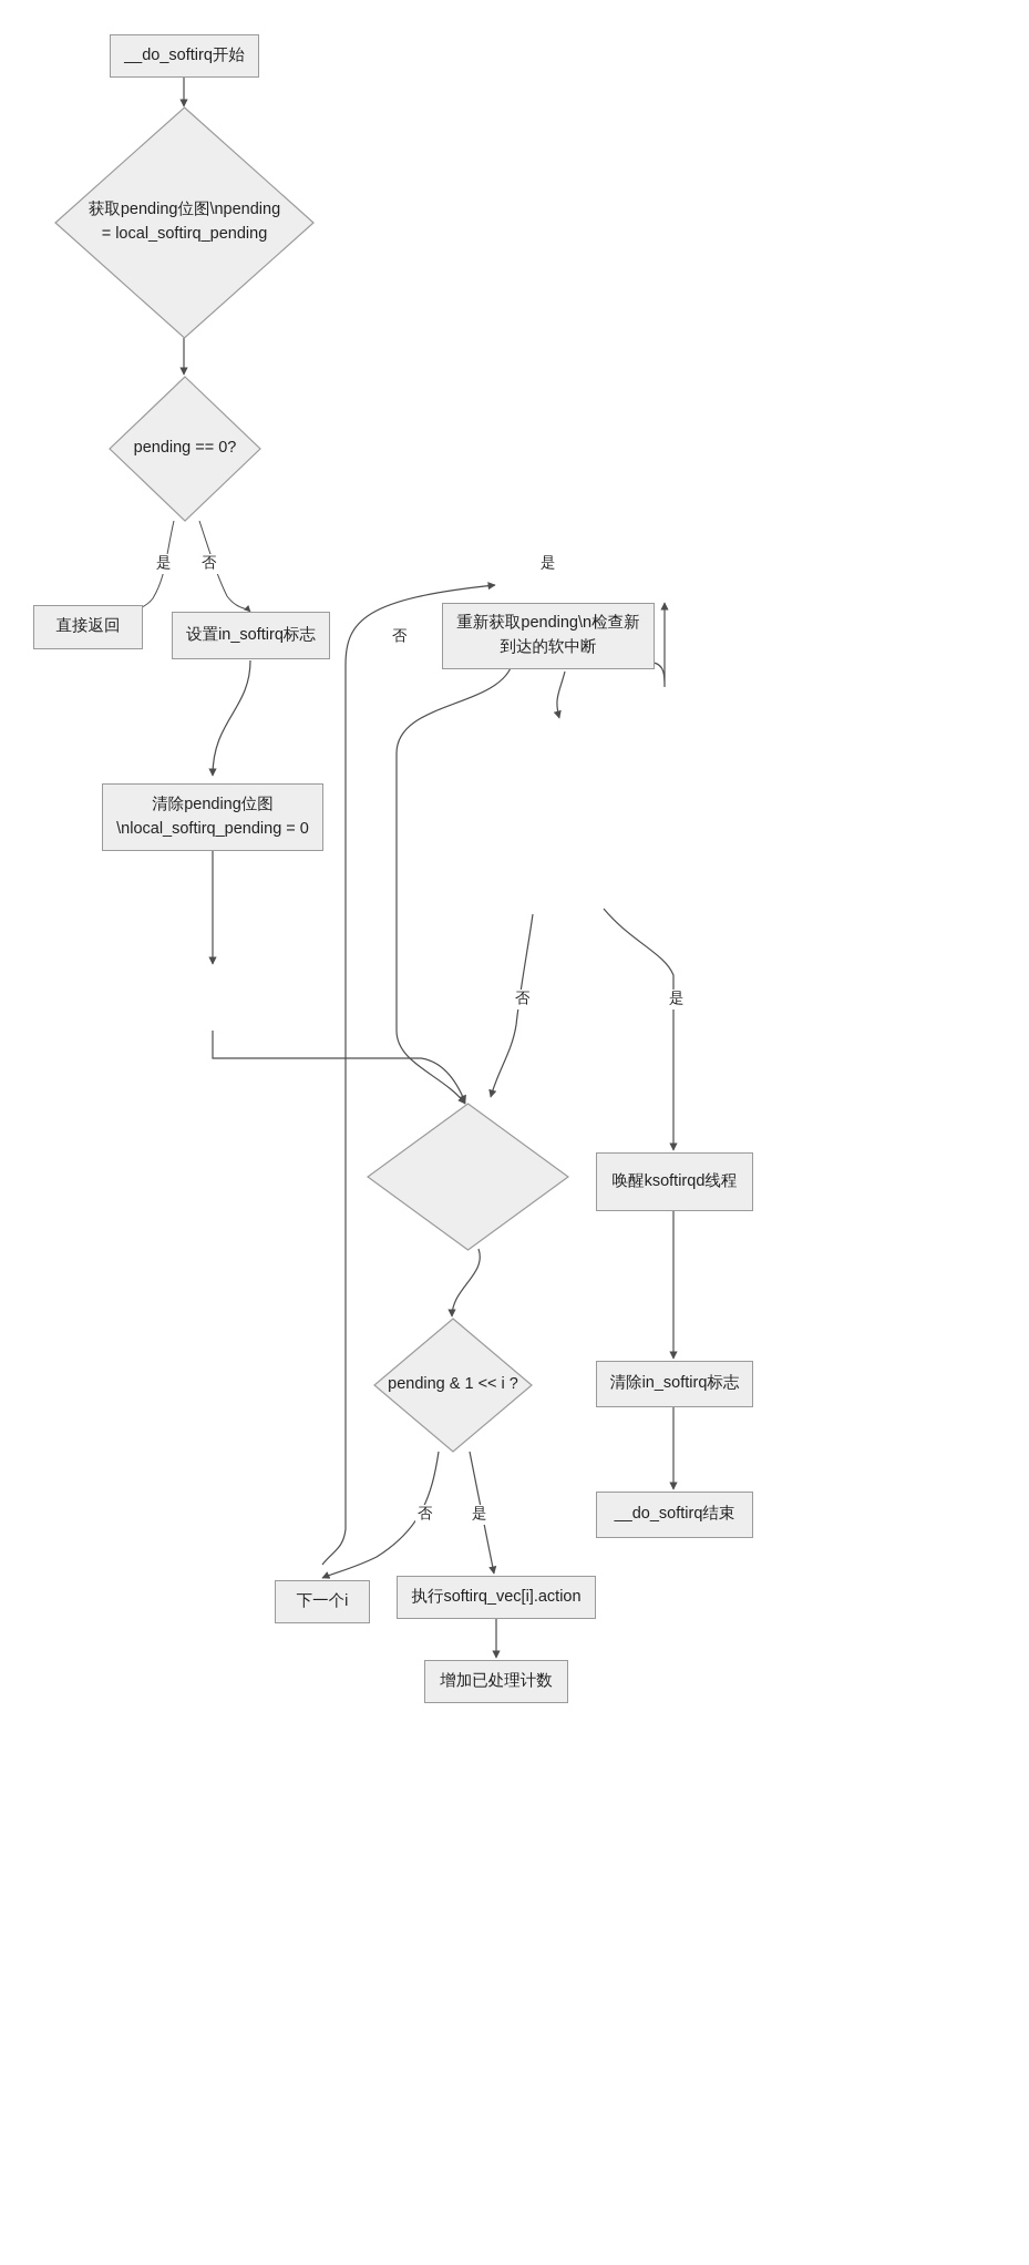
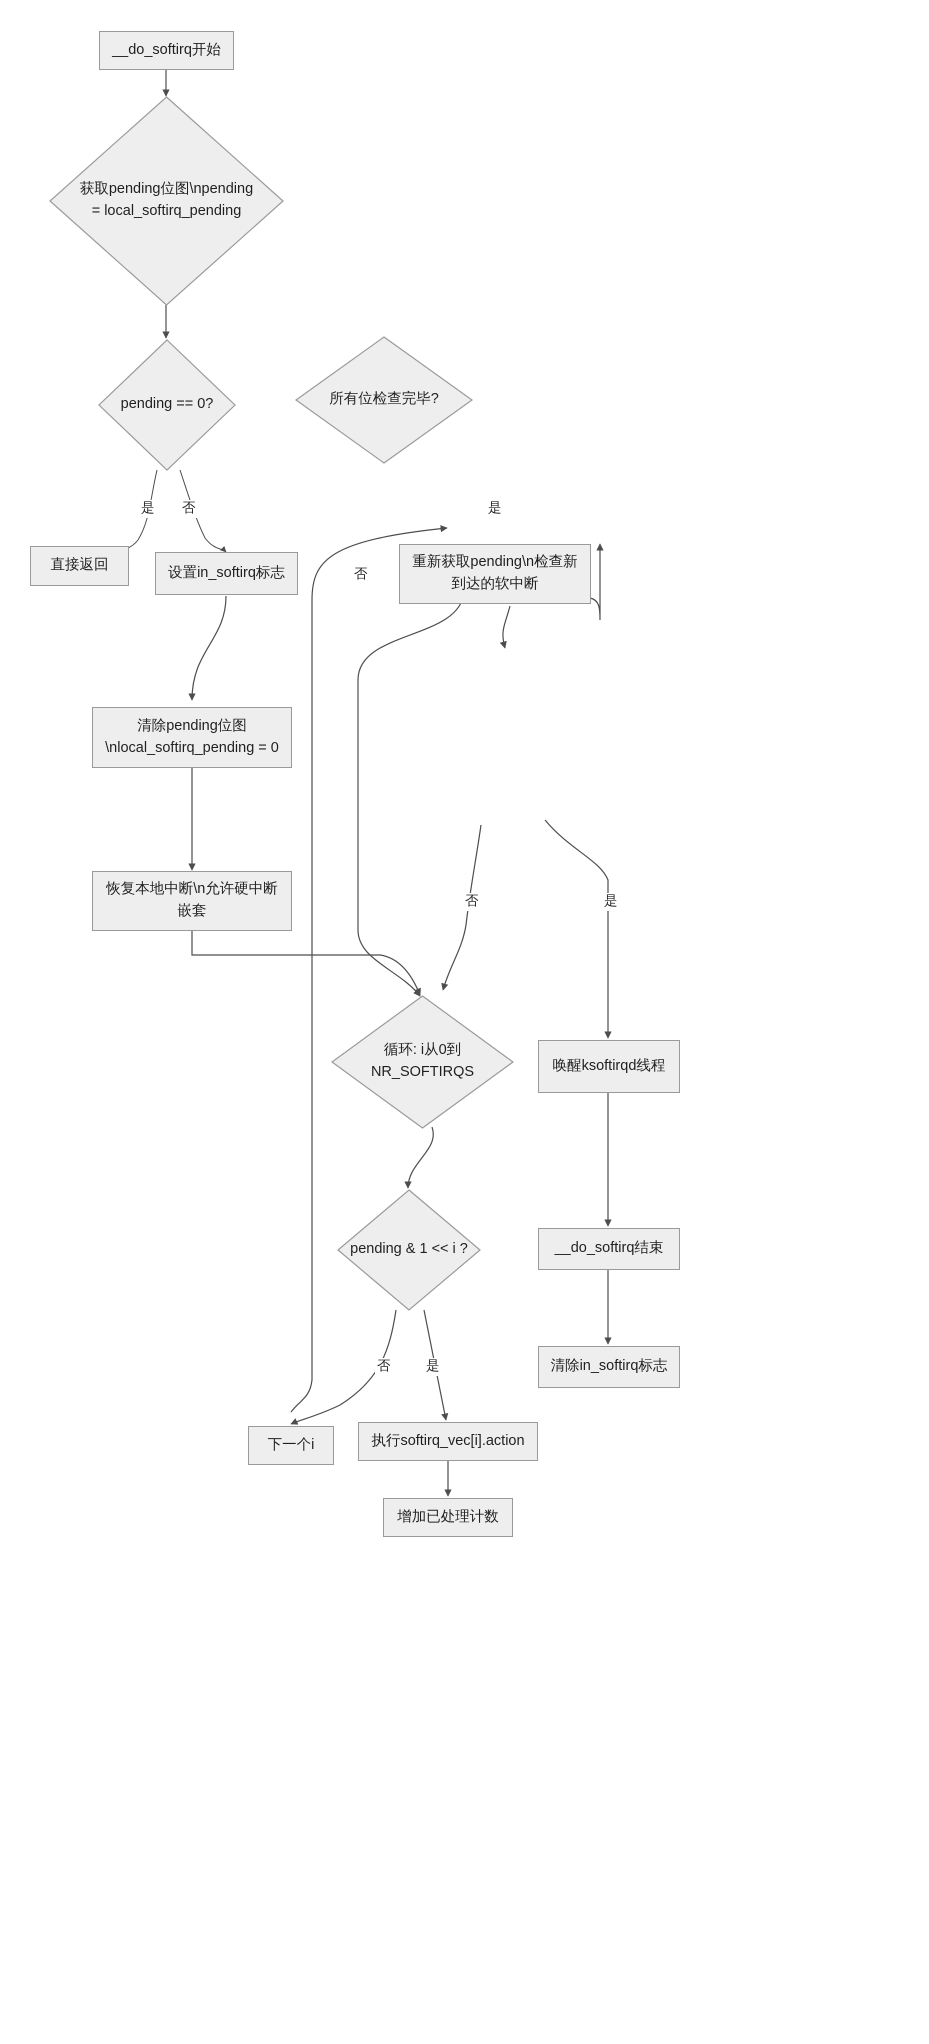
  __do_softirq开始
  获取pending位图\npending
  = local_softirq_pending
  pending == 0?
+ 所有位检查完毕?
  直接返回
  设置in_softirq标志
  重新获取pending\n检查新
  到达的软中断
  清除pending位图
  \nlocal_softirq_pending = 0
+ 恢复本地中断\n允许硬中断
+ 嵌套
+ 循环: i从0到NR_SOFTIRQS
  唤醒ksoftirqd线程
  pending & 1 << i ?
- 清除in_softirq标志
+ __do_softirq结束
  下一个i
  执行softirq_vec[i].action
- __do_softirq结束
+ 清除in_softirq标志
  增加已处理计数
  是
  否
  是
  否
  否
  是
  否
  是
